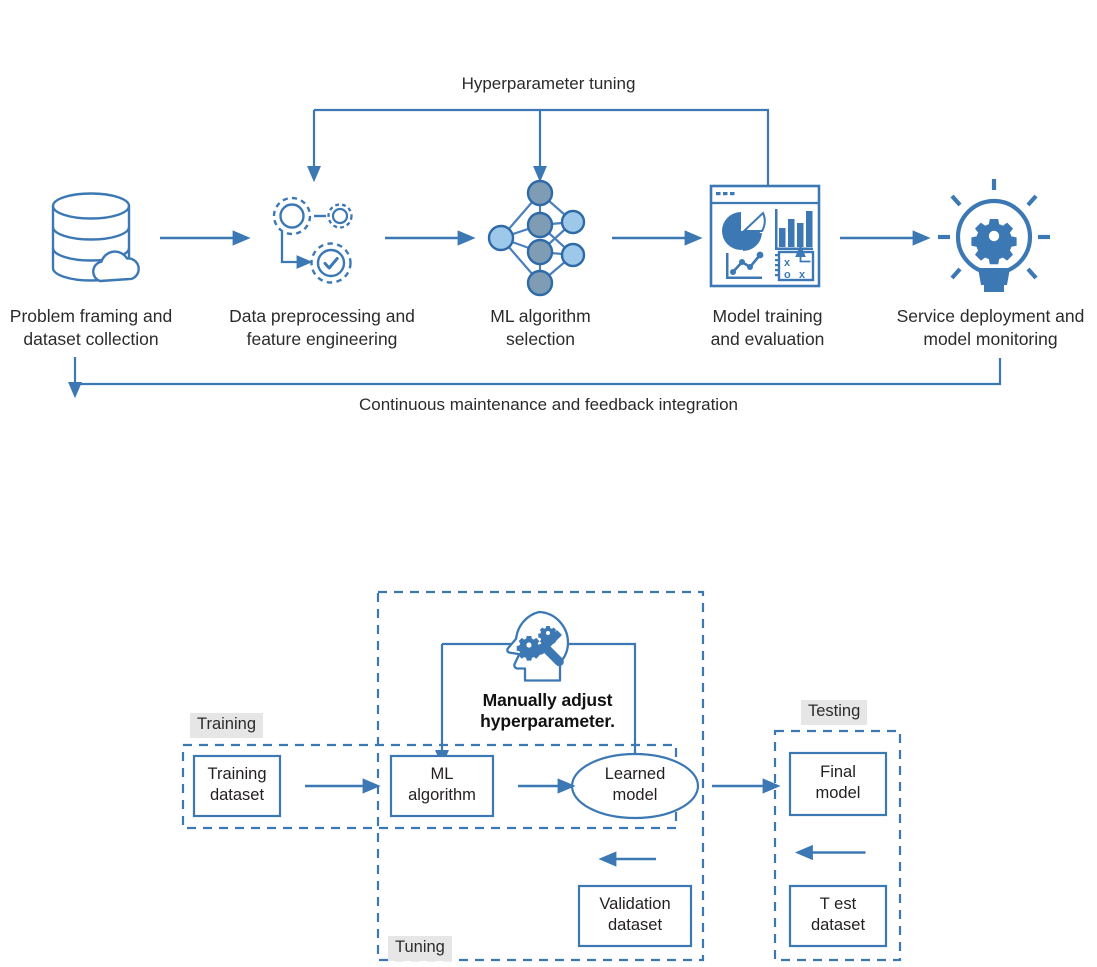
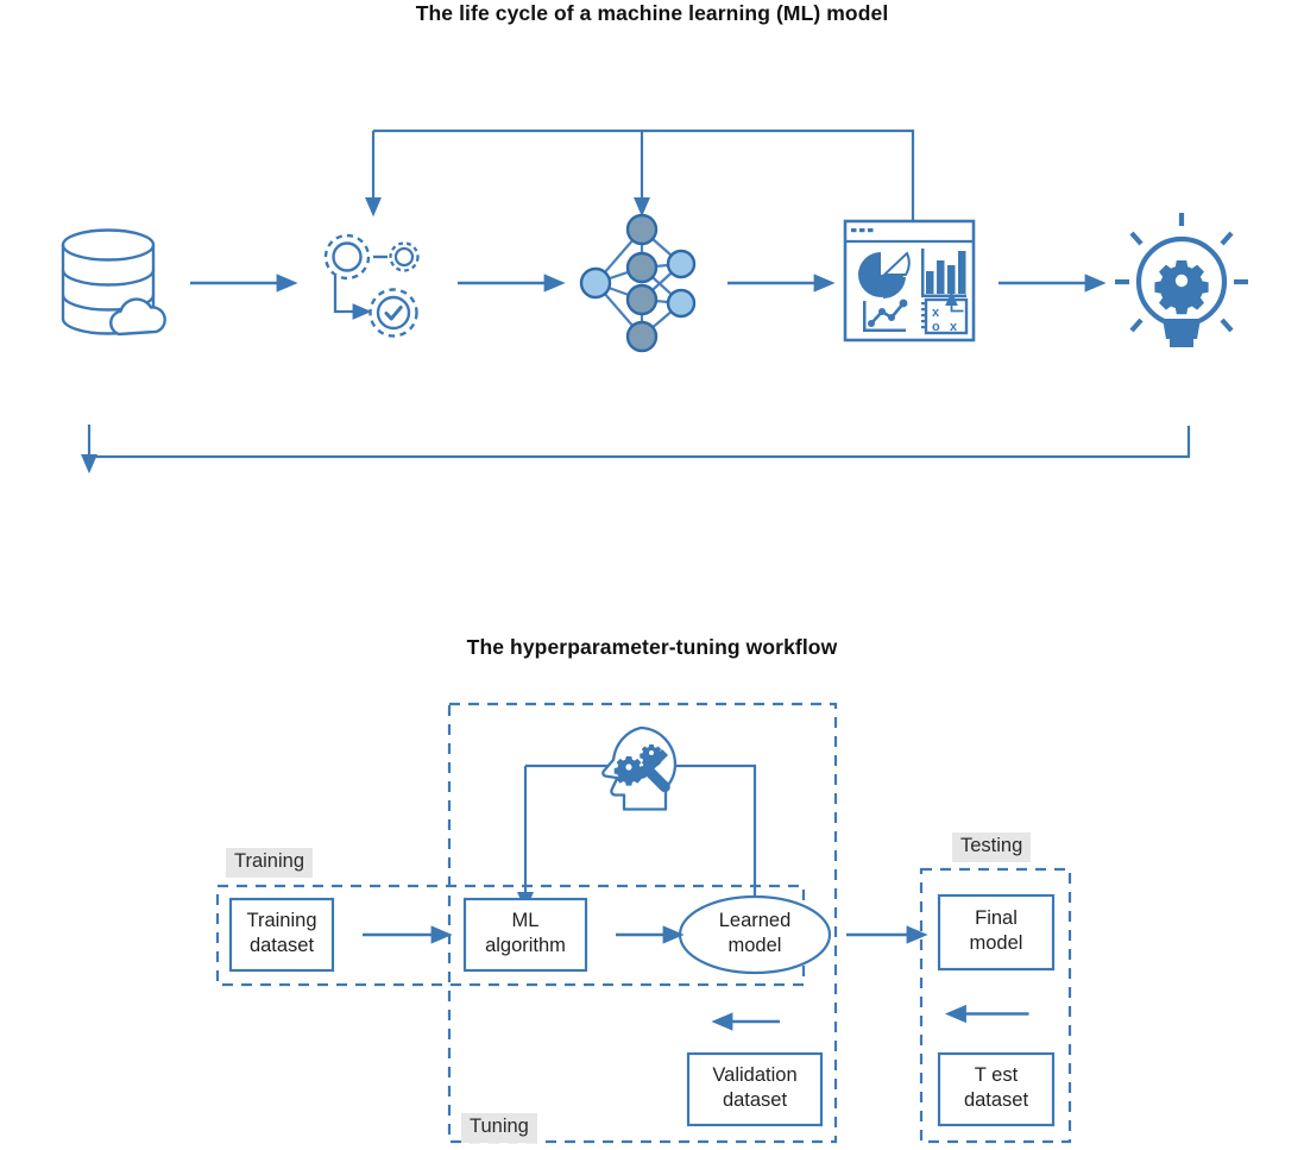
+ The life cycle of a machine learning (ML) model
+ The hyperparameter-tuning workflow
  x
  o
  x
- Problem framing and
- dataset collection
- Data preprocessing and
- feature engineering
- ML algorithm
- selection
- Model training
- and evaluation
- Service deployment and
- model monitoring
- Hyperparameter tuning
- Continuous maintenance and feedback integration
- Manually adjust
- hyperparameter.
  Training
  Tuning
  Testing
  Training
  dataset
  ML
  algorithm
  Learned
  model
  Validation
  dataset
  Final
  model
  T est
  dataset
